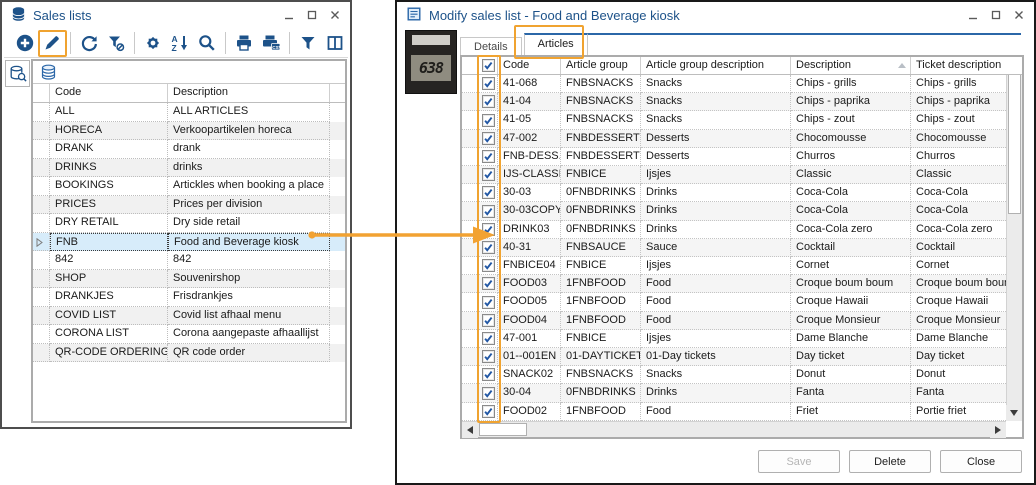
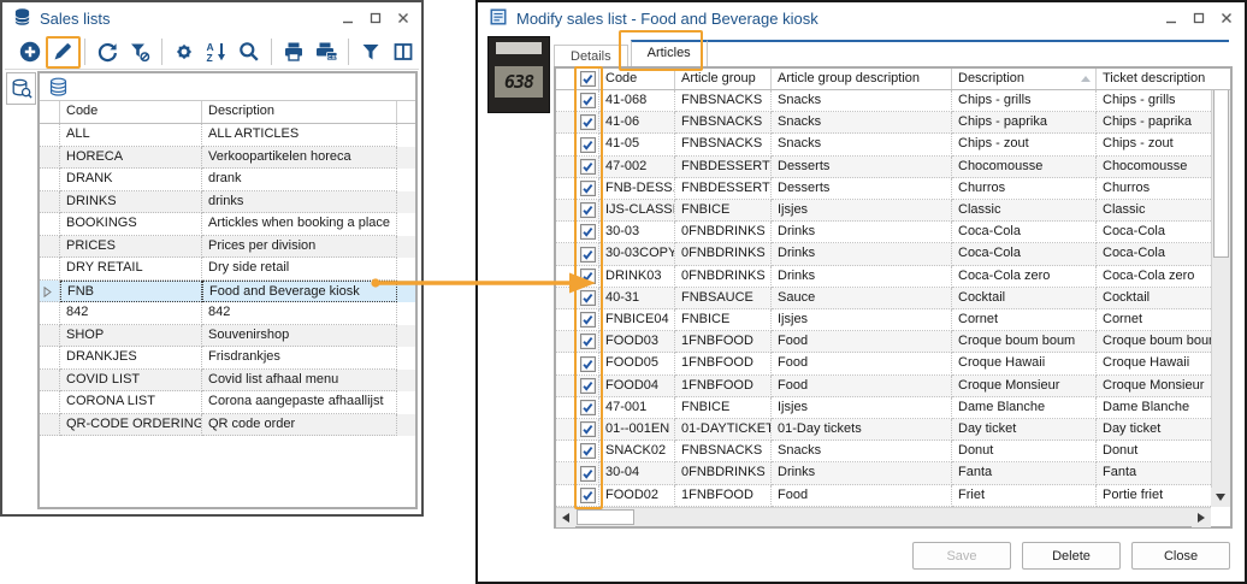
  Sales lists
  A
  Z
  Code
  Description
  ALL
  ALL ARTICLES
  HORECA
  Verkoopartikelen horeca
  DRANK
  drank
  DRINKS
  drinks
  BOOKINGS
  Artickles when booking a place
  PRICES
  Prices per division
  DRY RETAIL
  Dry side retail
  FNB
  Food and Beverage kiosk
  842
  842
  SHOP
  Souvenirshop
  DRANKJES
  Frisdrankjes
  COVID LIST
  Covid list afhaal menu
  CORONA LIST
  Corona aangepaste afhaallijst
  QR-CODE ORDERING
  QR code order
  Modify sales list - Food and Beverage kiosk
  638
  Details
  Articles
  Code
  Article group
  Article group description
  Description
  Ticket description
  41-068
  FNBSNACKS
  Snacks
  Chips - grills
  Chips - grills
- 41-04
+ 41-06
  FNBSNACKS
  Snacks
  Chips - paprika
  Chips - paprika
  41-05
  FNBSNACKS
  Snacks
  Chips - zout
  Chips - zout
  47-002
  FNBDESSERT
  Desserts
  Chocomousse
  Chocomousse
  FNB-DESS.
  FNBDESSERT
  Desserts
  Churros
  Churros
  IJS-CLASSI
  FNBICE
  Ijsjes
  Classic
  Classic
  30-03
  0FNBDRINKS
  Drinks
  Coca-Cola
  Coca-Cola
  30-03COPY
  0FNBDRINKS
  Drinks
  Coca-Cola
  Coca-Cola
  DRINK03
  0FNBDRINKS
  Drinks
  Coca-Cola zero
  Coca-Cola zero
  40-31
  FNBSAUCE
  Sauce
  Cocktail
  Cocktail
  FNBICE04
  FNBICE
  Ijsjes
  Cornet
  Cornet
  FOOD03
  1FNBFOOD
  Food
  Croque boum boum
  Croque boum bou
  FOOD05
  1FNBFOOD
  Food
  Croque Hawaii
  Croque Hawaii
  FOOD04
  1FNBFOOD
  Food
  Croque Monsieur
  Croque Monsieur
  47-001
  FNBICE
  Ijsjes
  Dame Blanche
  Dame Blanche
  01--001EN
  01-DAYTICKET
  01-Day tickets
  Day ticket
  Day ticket
  SNACK02
  FNBSNACKS
  Snacks
  Donut
  Donut
  30-04
  0FNBDRINKS
  Drinks
  Fanta
  Fanta
  FOOD02
  1FNBFOOD
  Food
  Friet
  Portie friet
  Save
  Delete
  Close
